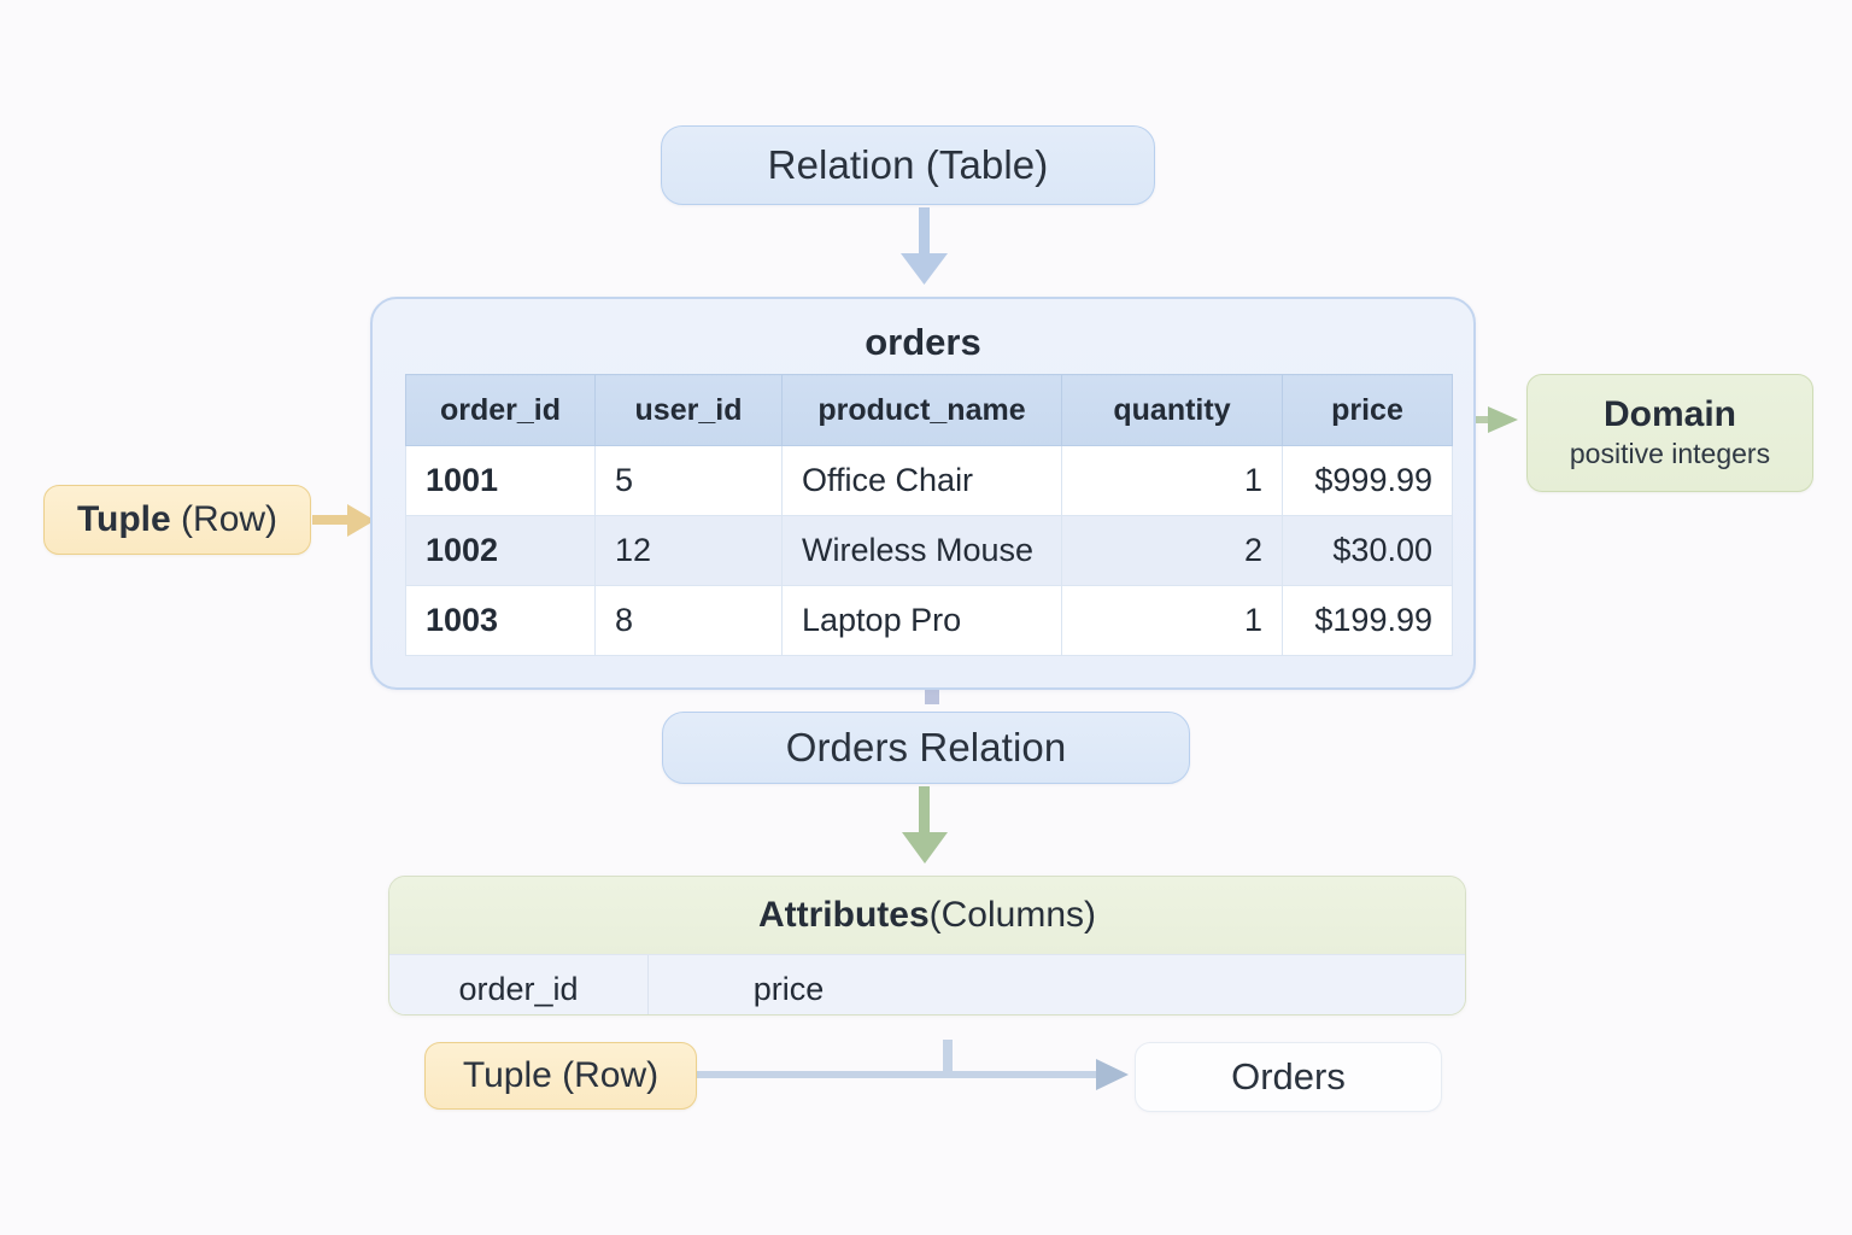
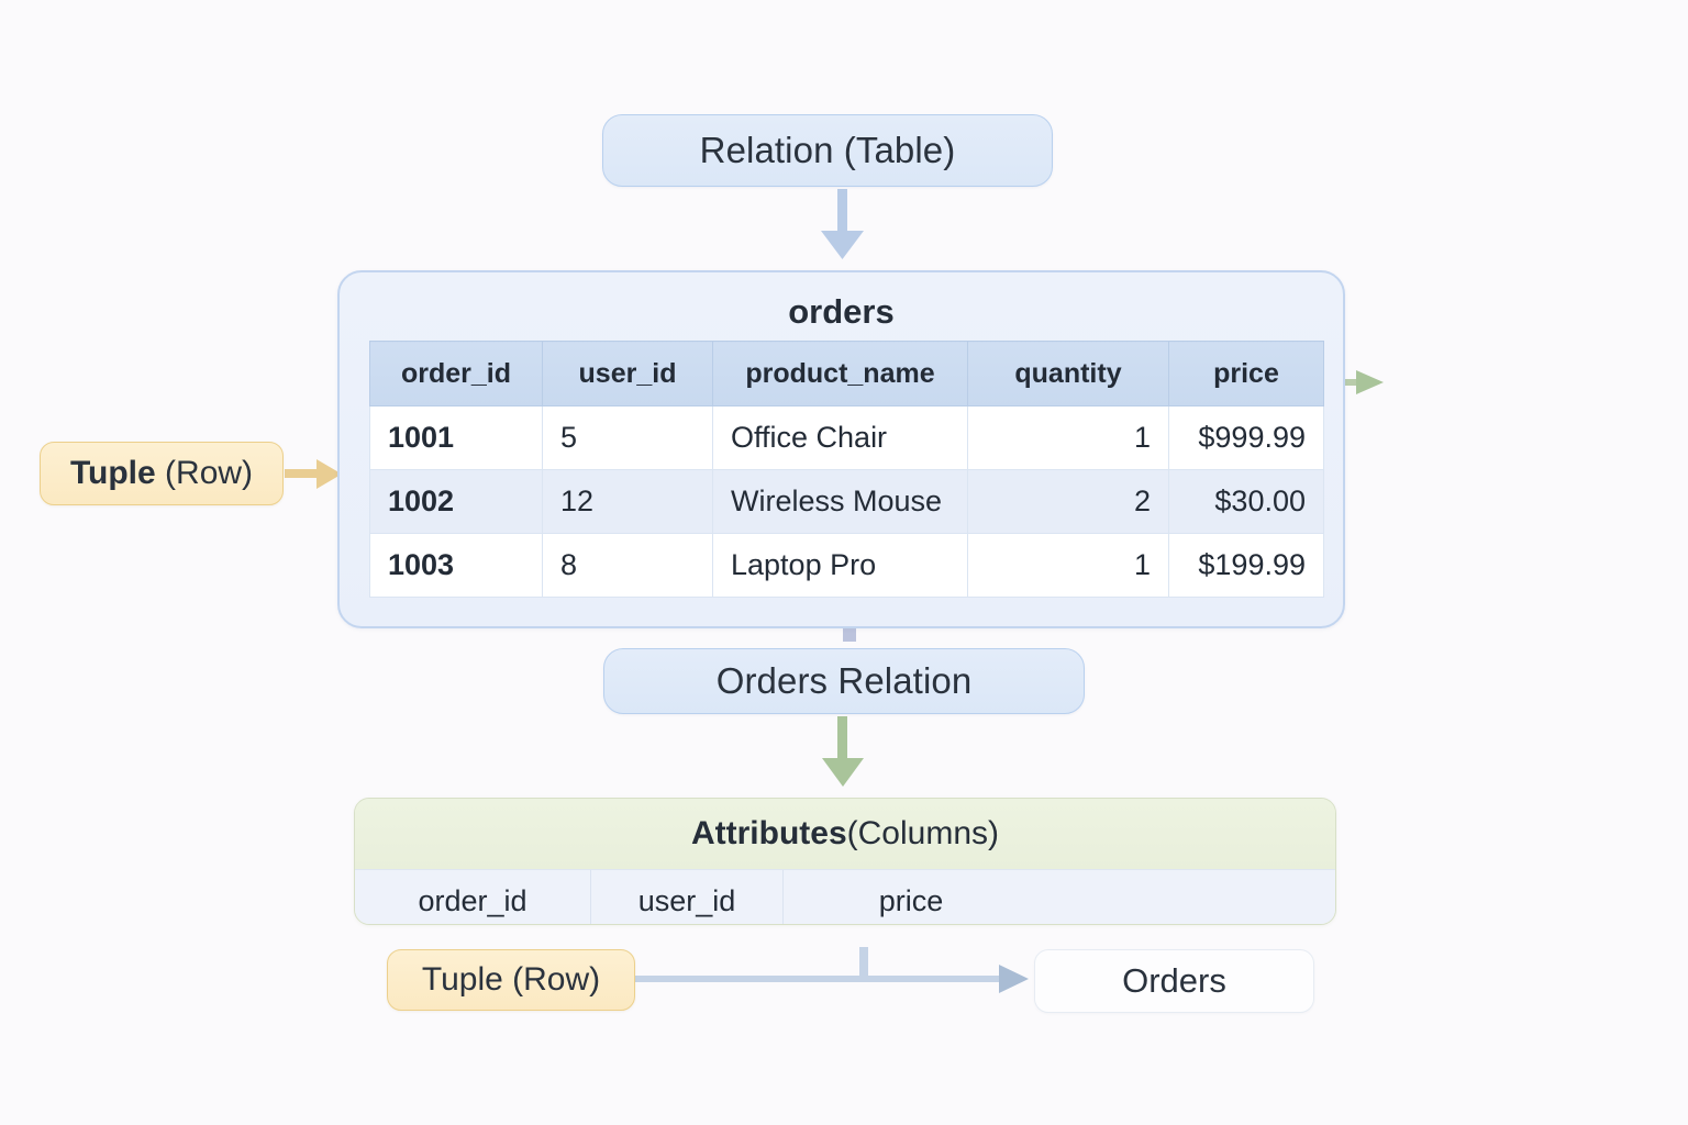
  Relation (Table)
  orders
  order_id	user_id	product_name	quantity	price
  1001	5	Office Chair	1	$999.99
  1002	12	Wireless Mouse	2	$30.00
  1003	8	Laptop Pro	1	$199.99
  Tuple (Row)
- Domain
- positive integers
  Orders Relation
  Attributes
  (Columns)
  order_id
+ user_id
  price
  Tuple (Row)
  Orders
